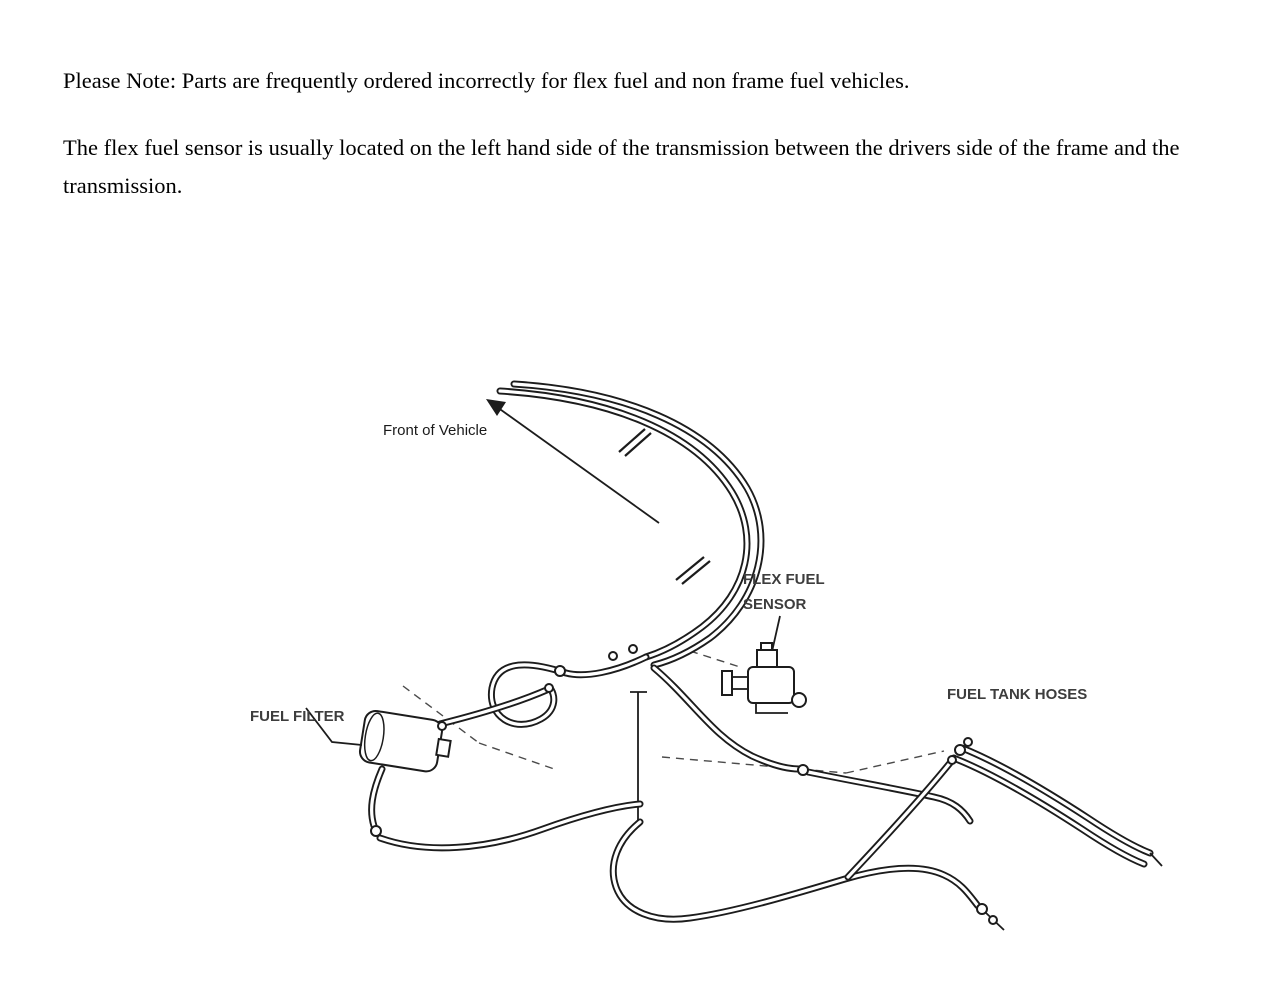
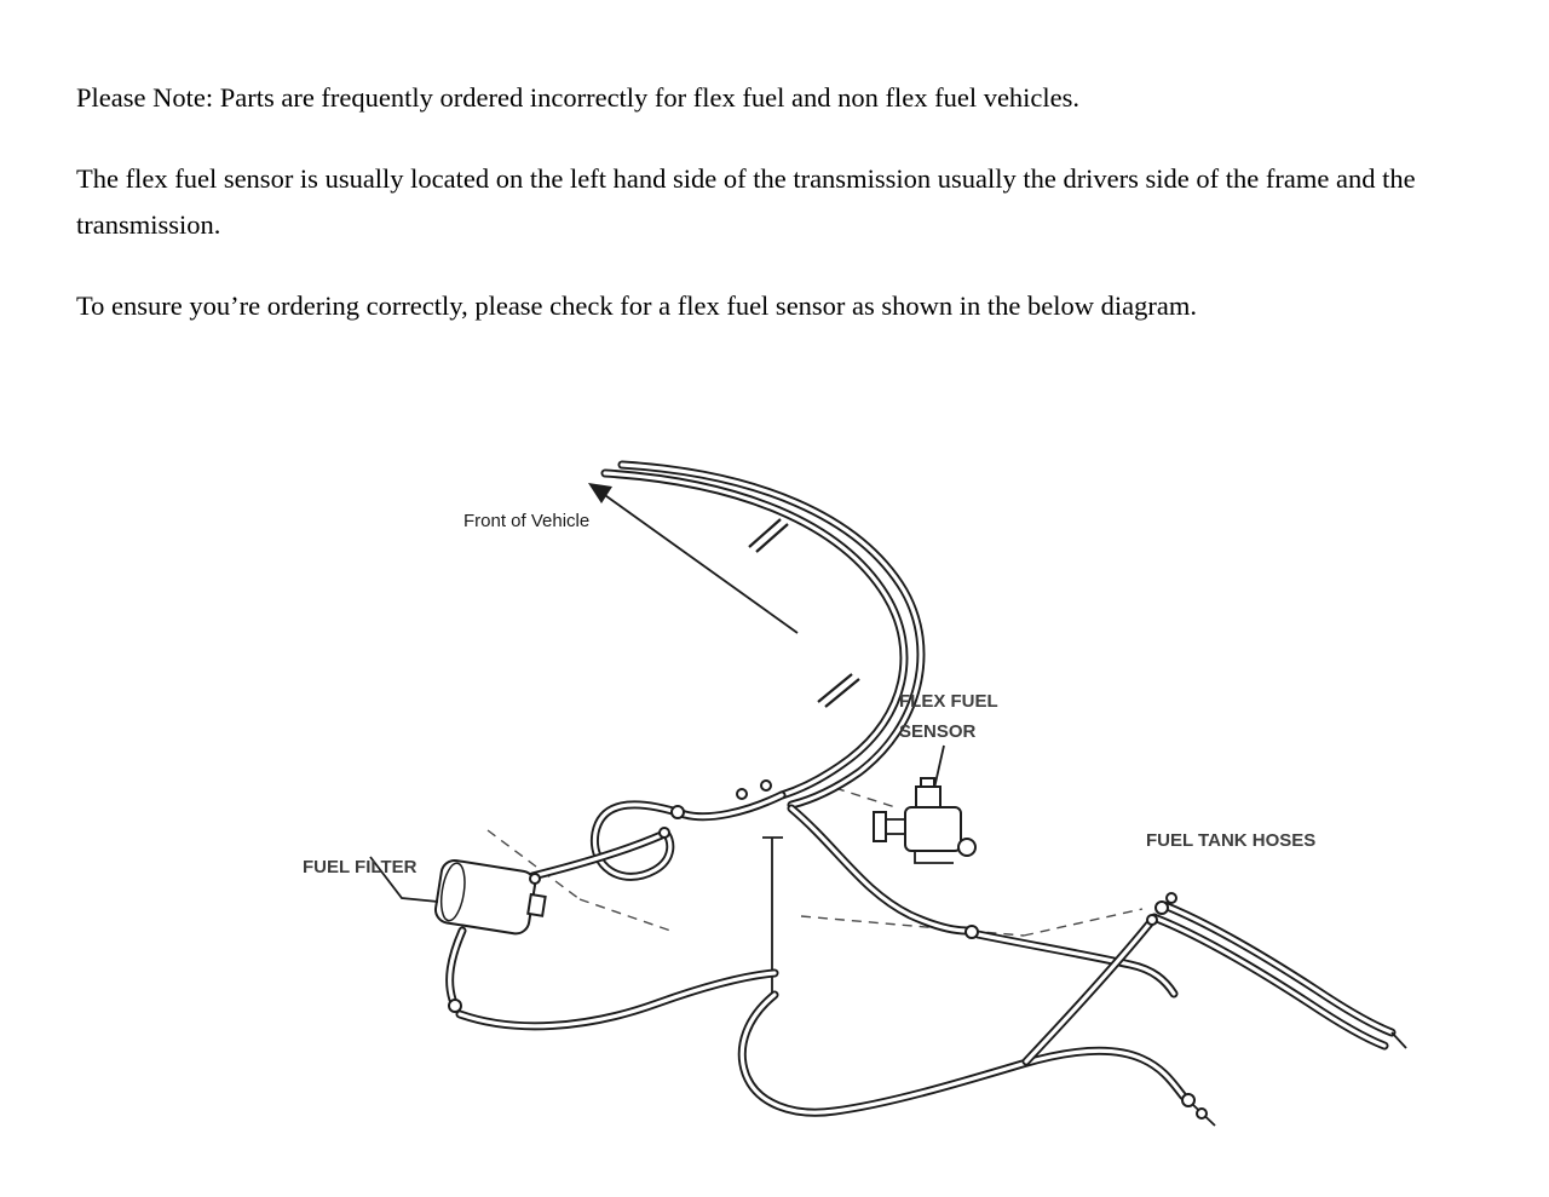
- Please Note: Parts are frequently ordered incorrectly for flex fuel and non frame fuel vehicles.
+ Please Note: Parts are frequently ordered incorrectly for flex fuel and non flex fuel vehicles.
- The flex fuel sensor is usually located on the left hand side of the transmission between the drivers side of the frame and the transmission.
+ The flex fuel sensor is usually located on the left hand side of the transmission usually the drivers side of the frame and the transmission.
+ To ensure you’re ordering correctly, please check for a flex fuel sensor as shown in the below diagram.
  Front of Vehicle
  FLEX FUEL
  SENSOR
  FUEL TANK HOSES
  FUEL FILTER
